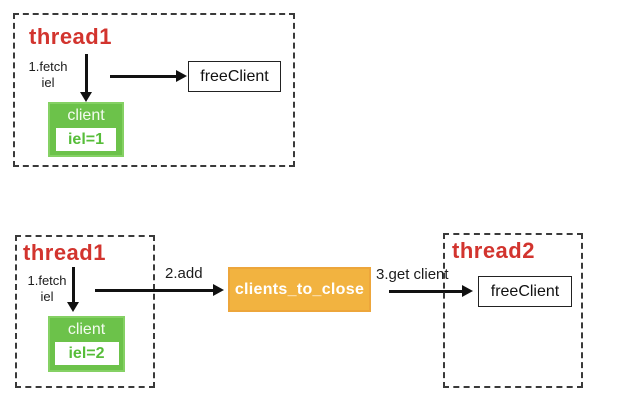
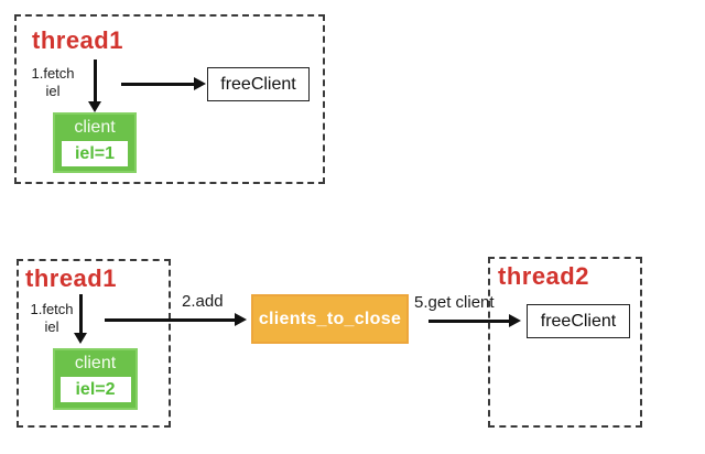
  thread1
  1.fetch
  iel
  freeClient
  client
  iel=1
  thread1
  1.fetch
  iel
  client
  iel=2
  2.add
  clients_to_close
- 3.get client
+ 5.get client
  thread2
  freeClient
